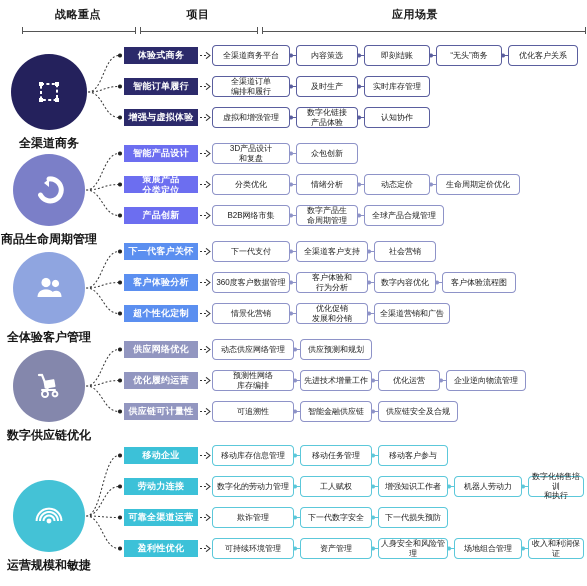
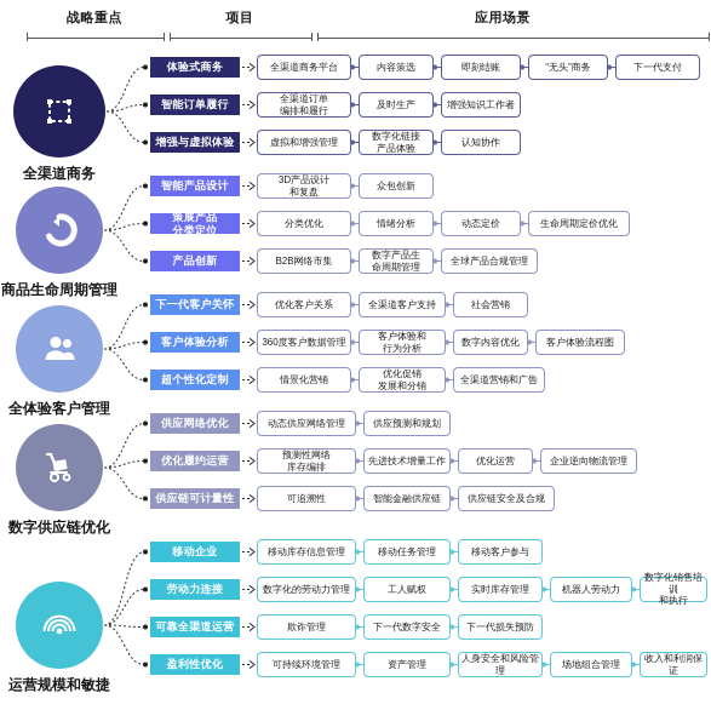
  战略重点
  项目
  应用场景
  全渠道商务
  商品生命周期管理
  全体验客户管理
  数字供应链优化
  运营规模和敏捷
  体验式商务
  智能订单履行
  增强与虚拟体验
  智能产品设计
  策展产品
  分类定位
  产品创新
  下一代客户关怀
  客户体验分析
  超个性化定制
  供应网络优化
  优化履约运营
  供应链可计量性
  移动企业
  劳动力连接
  可靠全渠道运营
  盈利性优化
  全渠道商务平台
  内容策选
  即刻结账
  “无头”商务
- 优化客户关系
+ 下一代支付
  全渠道订单
  编排和履行
  及时生产
- 实时库存管理
+ 增强知识工作者
  虚拟和增强管理
  数字化链接
  产品体验
  认知协作
  3D产品设计
  和复盘
  众包创新
  分类优化
  情绪分析
  动态定价
  生命周期定价优化
  B2B网络市集
  数字产品生
  命周期管理
  全球产品合规管理
- 下一代支付
+ 优化客户关系
  全渠道客户支持
  社会营销
  360度客户数据管理
  客户体验和
  行为分析
  数字内容优化
  客户体验流程图
  情景化营销
  优化促销
  发展和分销
  全渠道营销和广告
  动态供应网络管理
  供应预测和规划
  预测性网络
  库存编排
  先进技术增量工作
  优化运营
  企业逆向物流管理
  可追溯性
  智能金融供应链
  供应链安全及合规
  移动库存信息管理
  移动任务管理
  移动客户参与
  数字化的劳动力管理
  工人赋权
- 增强知识工作者
+ 实时库存管理
  机器人劳动力
  数字化销售培训
  和执行
  欺诈管理
  下一代数字安全
  下一代损失预防
  可持续环境管理
  资产管理
  人身安全和风险管理
  场地组合管理
  收入和利润保证
